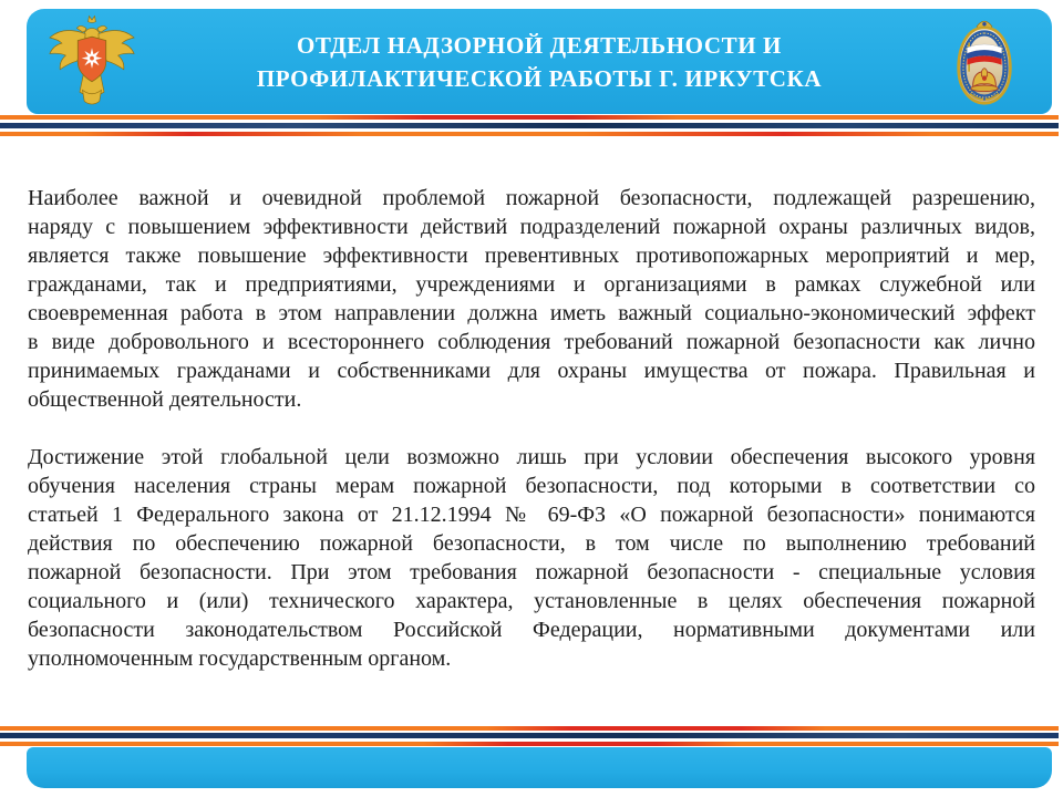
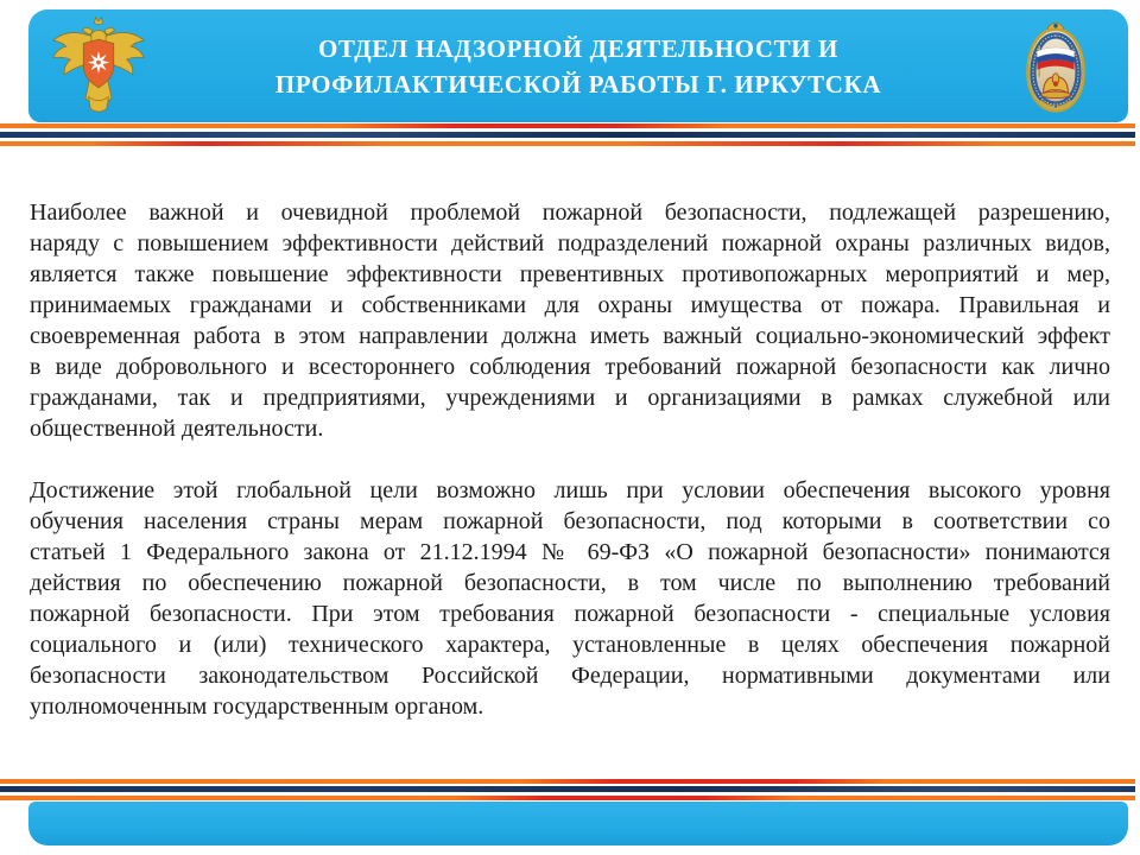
  ОТДЕЛ НАДЗОРНОЙ ДЕЯТЕЛЬНОСТИ И
  ПРОФИЛАКТИЧЕСКОЙ РАБОТЫ Г. ИРКУТСКА
  Наиболее важной и очевидной проблемой пожарной безопасности, подлежащей разрешению,
  наряду с повышением эффективности действий подразделений пожарной охраны различных видов,
  является также повышение эффективности превентивных противопожарных мероприятий и мер,
- гражданами, так и предприятиями, учреждениями и организациями в рамках служебной или
+ принимаемых гражданами и собственниками для охраны имущества от пожара. Правильная и
  своевременная работа в этом направлении должна иметь важный социально-экономический эффект
  в виде добровольного и всестороннего соблюдения требований пожарной безопасности как лично
- принимаемых гражданами и собственниками для охраны имущества от пожара. Правильная и
+ гражданами, так и предприятиями, учреждениями и организациями в рамках служебной или
  общественной деятельности.
  Достижение этой глобальной цели возможно лишь при условии обеспечения высокого уровня
  обучения населения страны мерам пожарной безопасности, под которыми в соответствии со
  статьей 1 Федерального закона от 21.12.1994 № 69-ФЗ «О пожарной безопасности» понимаются
  действия по обеспечению пожарной безопасности, в том числе по выполнению требований
  пожарной безопасности. При этом требования пожарной безопасности - специальные условия
  социального и (или) технического характера, установленные в целях обеспечения пожарной
  безопасности законодательством Российской Федерации, нормативными документами или
  уполномоченным государственным органом.
